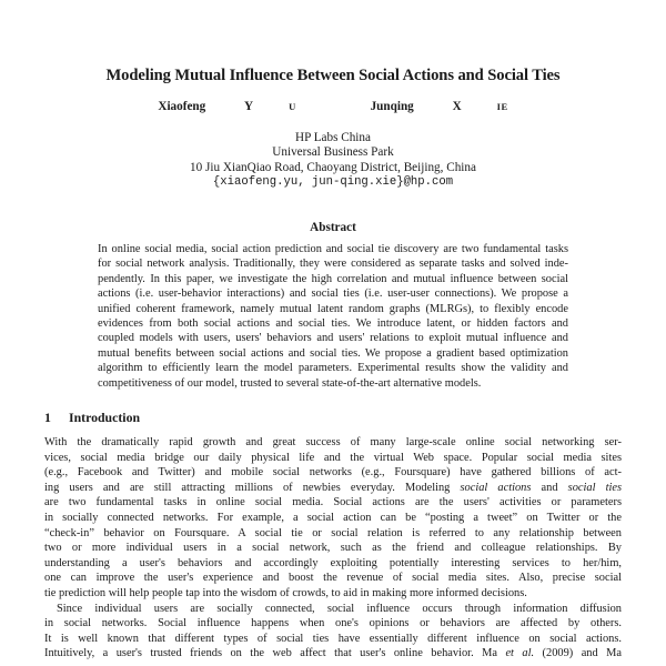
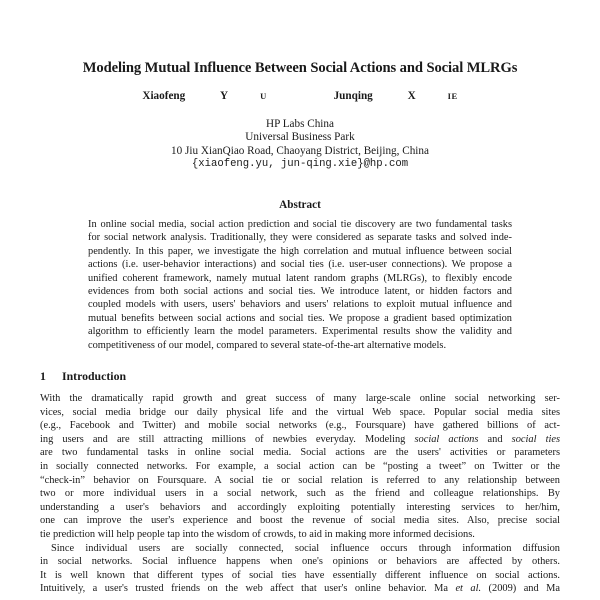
- Modeling Mutual Influence Between Social Actions and Social Ties
+ Modeling Mutual Influence Between Social Actions and Social MLRGs
  Xiaofeng Y U Junqing X IE
  HP Labs China
  Universal Business Park
  10 Jiu XianQiao Road, Chaoyang District, Beijing, China
  {xiaofeng.yu, jun-qing.xie}@hp.com
  Abstract
  In online social media, social action prediction and social tie discovery are two fundamental tasks
  for social network analysis. Traditionally, they were considered as separate tasks and solved inde-
  pendently. In this paper, we investigate the high correlation and mutual influence between social
  actions (i.e. user-behavior interactions) and social ties (i.e. user-user connections). We propose a
  unified coherent framework, namely mutual latent random graphs (MLRGs), to flexibly encode
  evidences from both social actions and social ties. We introduce latent, or hidden factors and
  coupled models with users, users' behaviors and users' relations to exploit mutual influence and
  mutual benefits between social actions and social ties. We propose a gradient based optimization
  algorithm to efficiently learn the model parameters. Experimental results show the validity and
- competitiveness of our model, trusted to several state-of-the-art alternative models.
+ competitiveness of our model, compared to several state-of-the-art alternative models.
  1 Introduction
  With the dramatically rapid growth and great success of many large-scale online social networking ser-
  vices, social media bridge our daily physical life and the virtual Web space. Popular social media sites
  (e.g., Facebook and Twitter) and mobile social networks (e.g., Foursquare) have gathered billions of act-
  ing users and are still attracting millions of newbies everyday. Modeling social actions and social ties
  are two fundamental tasks in online social media. Social actions are the users' activities or parameters
  in socially connected networks. For example, a social action can be “posting a tweet” on Twitter or the
  “check-in” behavior on Foursquare. A social tie or social relation is referred to any relationship between
  two or more individual users in a social network, such as the friend and colleague relationships. By
  understanding a user's behaviors and accordingly exploiting potentially interesting services to her/him,
  one can improve the user's experience and boost the revenue of social media sites. Also, precise social
  tie prediction will help people tap into the wisdom of crowds, to aid in making more informed decisions.
  Since individual users are socially connected, social influence occurs through information diffusion
  in social networks. Social influence happens when one's opinions or behaviors are affected by others.
  It is well known that different types of social ties have essentially different influence on social actions.
  Intuitively, a user's trusted friends on the web affect that user's online behavior. Ma et al. (2009) and Ma
